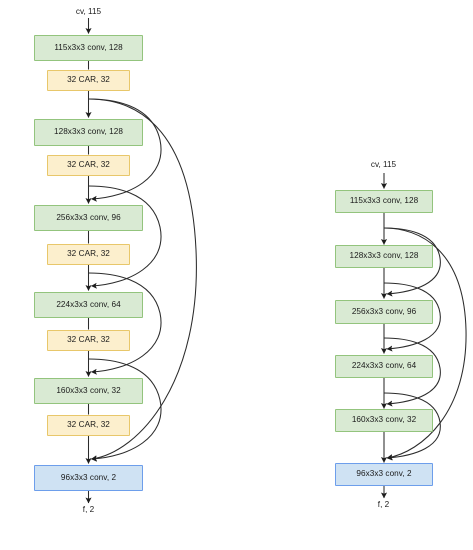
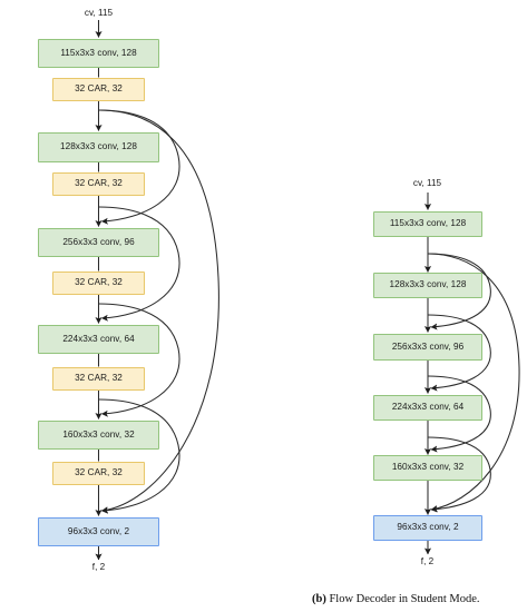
  cv, 115
  115x3x3 conv, 128
  32 CAR, 32
  128x3x3 conv, 128
  32 CAR, 32
  256x3x3 conv, 96
  32 CAR, 32
  224x3x3 conv, 64
  32 CAR, 32
  160x3x3 conv, 32
  32 CAR, 32
  96x3x3 conv, 2
  f, 2
  cv, 115
  115x3x3 conv, 128
  128x3x3 conv, 128
  256x3x3 conv, 96
  224x3x3 conv, 64
  160x3x3 conv, 32
  96x3x3 conv, 2
  f, 2
+ (b) Flow Decoder in Student Mode.
